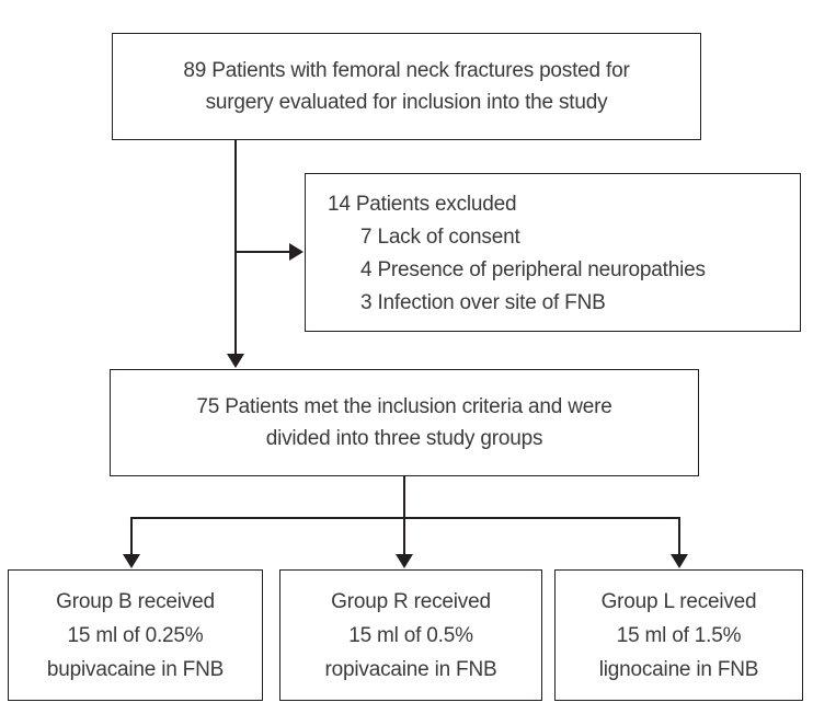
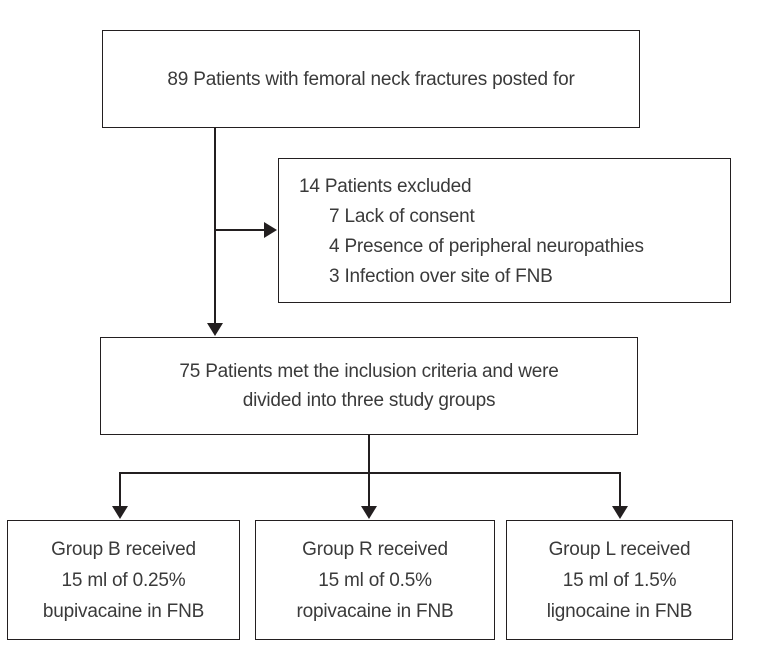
  89 Patients with femoral neck fractures posted for
- surgery evaluated for inclusion into the study
  14 Patients excluded
  7 Lack of consent
  4 Presence of peripheral neuropathies
  3 Infection over site of FNB
  75 Patients met the inclusion criteria and were
  divided into three study groups
  Group B received
  15 ml of 0.25%
  bupivacaine in FNB
  Group R received
  15 ml of 0.5%
  ropivacaine in FNB
  Group L received
  15 ml of 1.5%
  lignocaine in FNB
